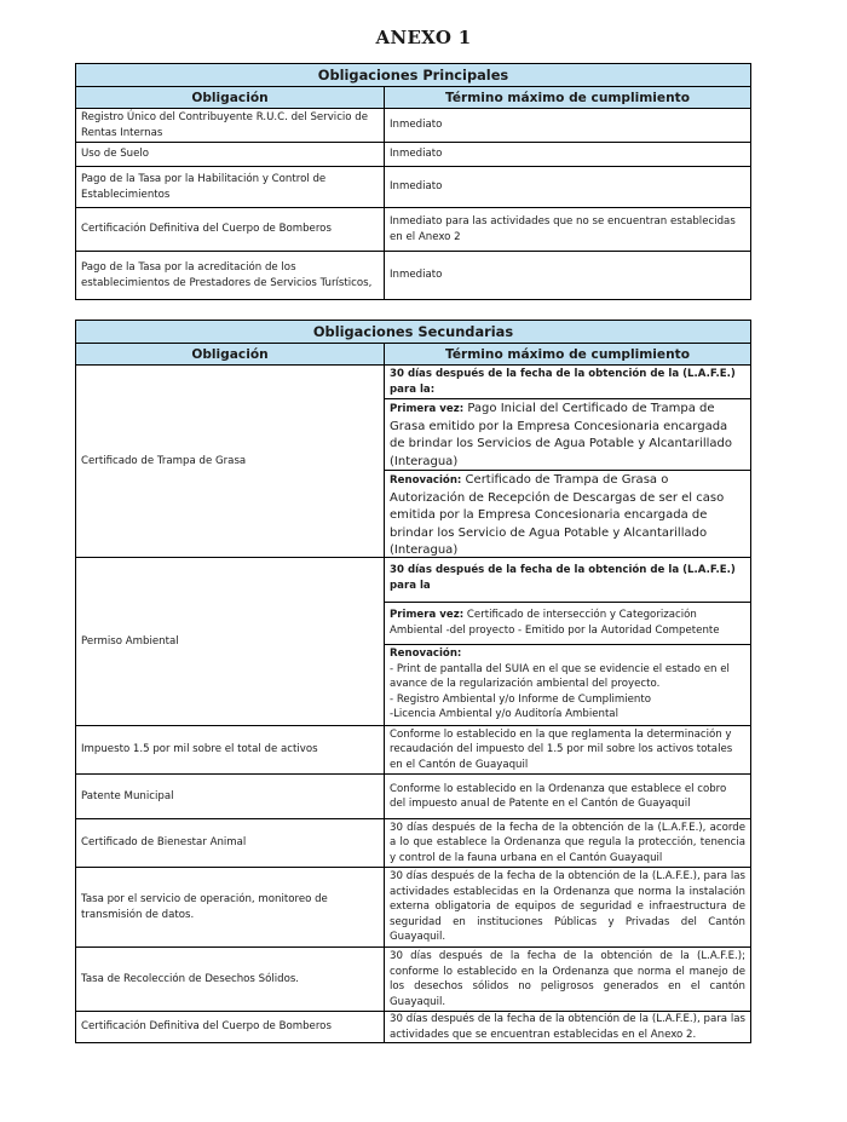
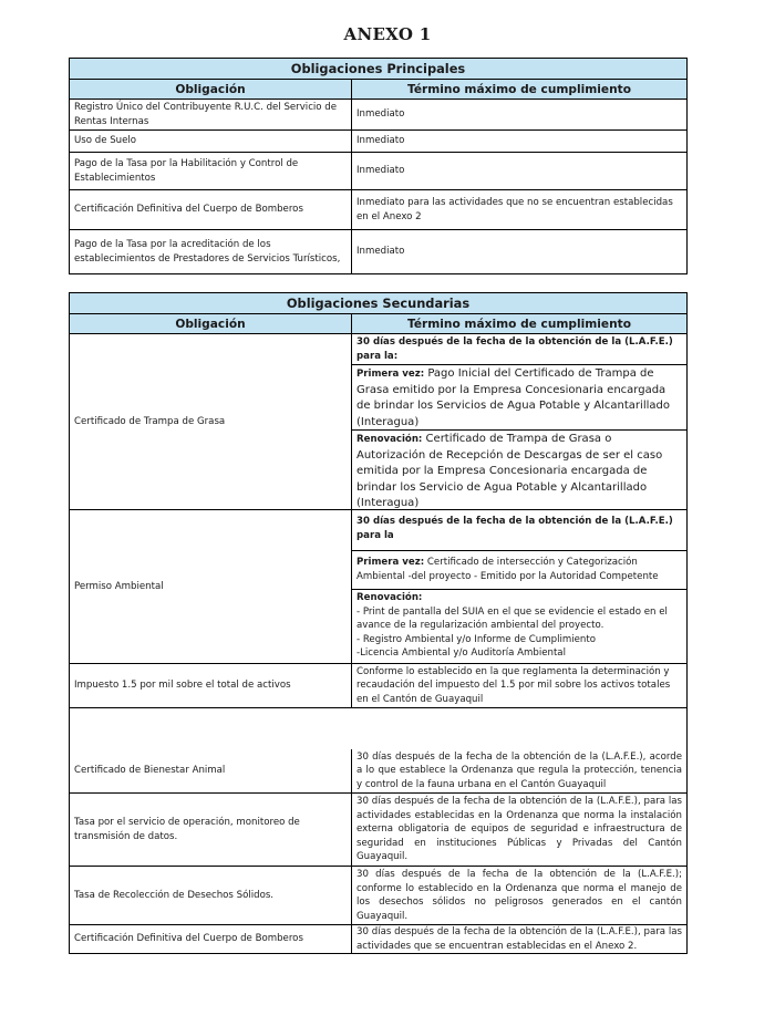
  ANEXO 1
  Obligaciones Principales
  Obligación
  Término máximo de cumplimiento
  Registro Único del Contribuyente R.U.C. del Servicio de Rentas Internas
  Inmediato
  Uso de Suelo
  Inmediato
  Pago de la Tasa por la Habilitación y Control de Establecimientos
  Inmediato
  Certificación Definitiva del Cuerpo de Bomberos
  Inmediato para las actividades que no se encuentran establecidas en el Anexo 2
  Pago de la Tasa por la acreditación de los establecimientos de Prestadores de Servicios Turísticos,
  Inmediato
  Obligaciones Secundarias
  Obligación
  Término máximo de cumplimiento
  Certificado de Trampa de Grasa
  30 días después de la fecha de la obtención de la (L.A.F.E.) para la:
  Primera vez: Pago Inicial del Certificado de Trampa de Grasa emitido por la Empresa Concesionaria encargada de brindar los Servicios de Agua Potable y Alcantarillado (Interagua)
  Renovación: Certificado de Trampa de Grasa o Autorización de Recepción de Descargas de ser el caso emitida por la Empresa Concesionaria encargada de brindar los Servicio de Agua Potable y Alcantarillado (Interagua)
  Permiso Ambiental
  30 días después de la fecha de la obtención de la (L.A.F.E.) para la
  Primera vez: Certificado de intersección y Categorización Ambiental -del proyecto - Emitido por la Autoridad Competente
  Renovación:
  - Print de pantalla del SUIA en el que se evidencie el estado en el avance de la regularización ambiental del proyecto.
  - Registro Ambiental y/o Informe de Cumplimiento
  -Licencia Ambiental y/o Auditoría Ambiental
  Impuesto 1.5 por mil sobre el total de activos
  Conforme lo establecido en la que reglamenta la determinación y recaudación del impuesto del 1.5 por mil sobre los activos totales en el Cantón de Guayaquil
- Patente Municipal
- Conforme lo establecido en la Ordenanza que establece el cobro del impuesto anual de Patente en el Cantón de Guayaquil
  Certificado de Bienestar Animal
  30 días después de la fecha de la obtención de la (L.A.F.E.), acorde a lo que establece la Ordenanza que regula la protección, tenencia y control de la fauna urbana en el Cantón Guayaquil
  Tasa por el servicio de operación, monitoreo de transmisión de datos.
  30 días después de la fecha de la obtención de la (L.A.F.E.), para las actividades establecidas en la Ordenanza que norma la instalación externa obligatoria de equipos de seguridad e infraestructura de seguridad en instituciones Públicas y Privadas del Cantón Guayaquil.
  Tasa de Recolección de Desechos Sólidos.
  30 días después de la fecha de la obtención de la (L.A.F.E.); conforme lo establecido en la Ordenanza que norma el manejo de los desechos sólidos no peligrosos generados en el cantón Guayaquil.
  Certificación Definitiva del Cuerpo de Bomberos
  30 días después de la fecha de la obtención de la (L.A.F.E.), para las actividades que se encuentran establecidas en el Anexo 2.
